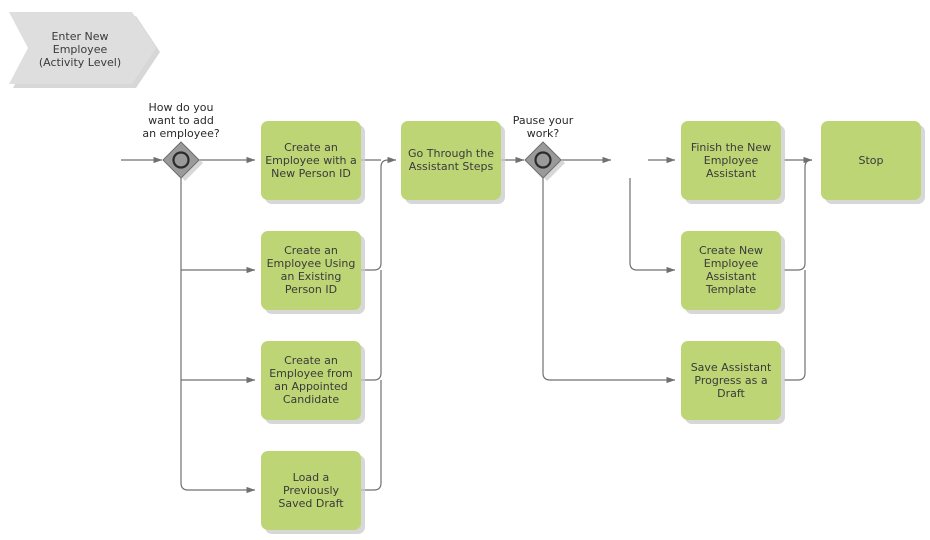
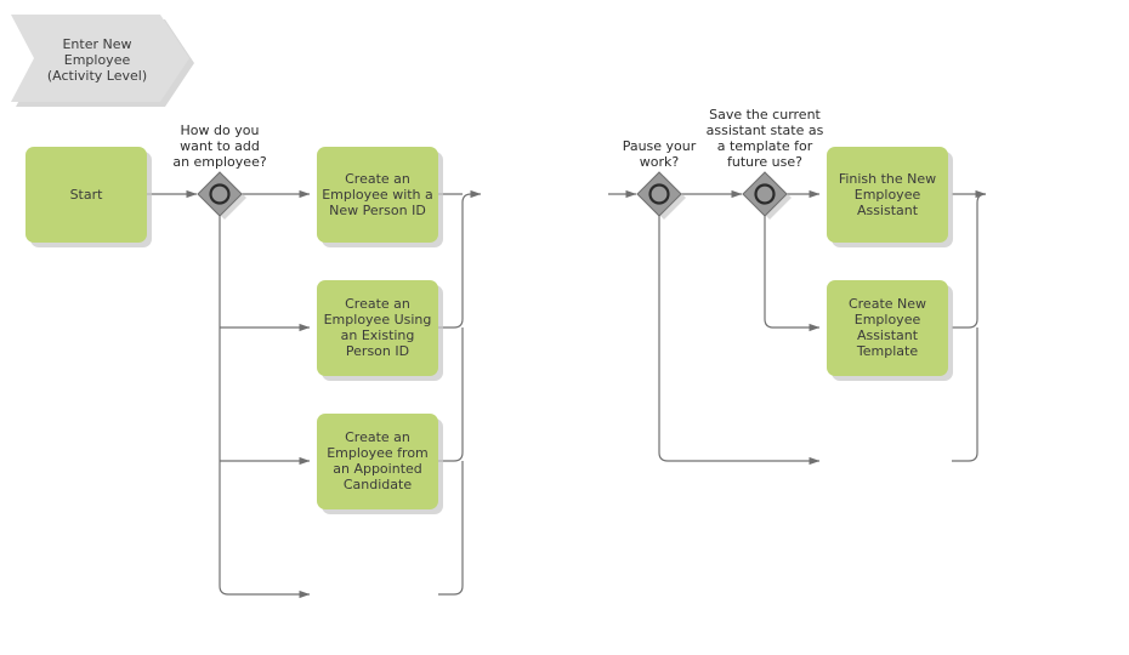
  Enter New
  Employee
  (Activity Level)
+ Start
  How do you
  want to add
  an employee?
  Create an
  Employee with a
  New Person ID
  Create an
  Employee Using
  an Existing
  Person ID
  Create an
  Employee from
  an Appointed
  Candidate
- Load a
- Previously
- Saved Draft
- Go Through the
- Assistant Steps
  Pause your
  work?
+ Save the current
+ assistant state as
+ a template for
+ future use?
  Finish the New
  Employee
  Assistant
  Create New
  Employee
  Assistant
  Template
- Save Assistant
- Progress as a
- Draft
- Stop
